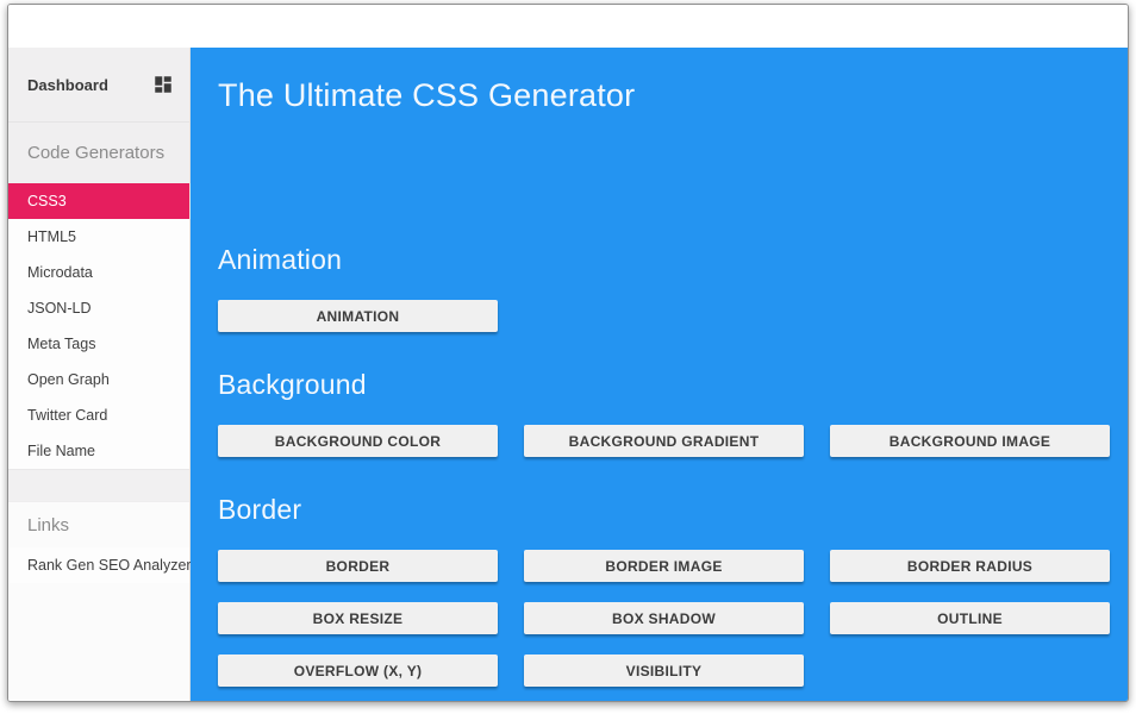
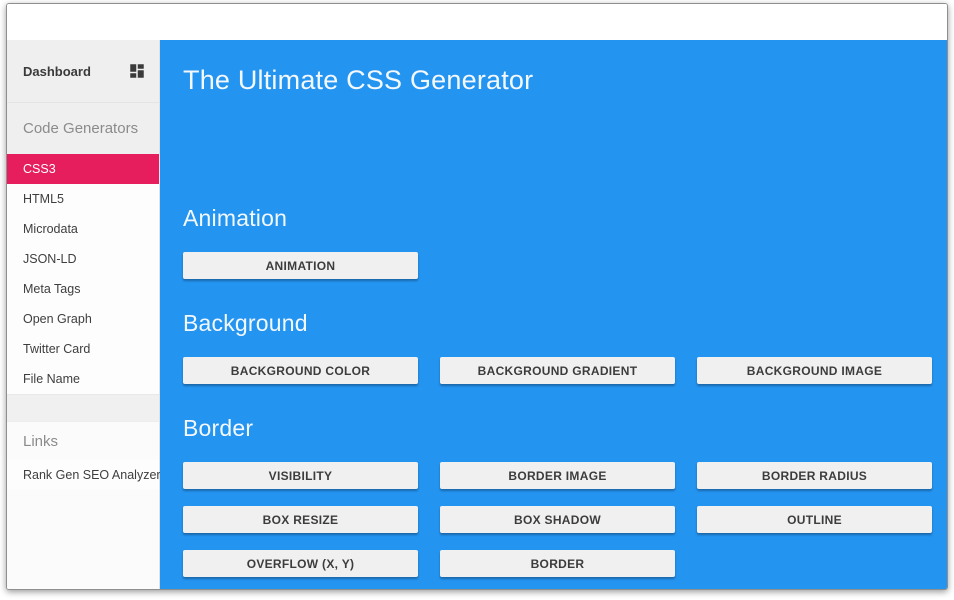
  Dashboard
  Code Generators
  CSS3
  HTML5
  Microdata
  JSON-LD
  Meta Tags
  Open Graph
  Twitter Card
  File Name
  Links
  Rank Gen SEO Analyzer
  The Ultimate CSS Generator
  Animation
  ANIMATION
  Background
  BACKGROUND COLOR
  BACKGROUND GRADIENT
  BACKGROUND IMAGE
  Border
- BORDER
+ VISIBILITY
  BORDER IMAGE
  BORDER RADIUS
  BOX RESIZE
  BOX SHADOW
  OUTLINE
  OVERFLOW (X, Y)
- VISIBILITY
+ BORDER
